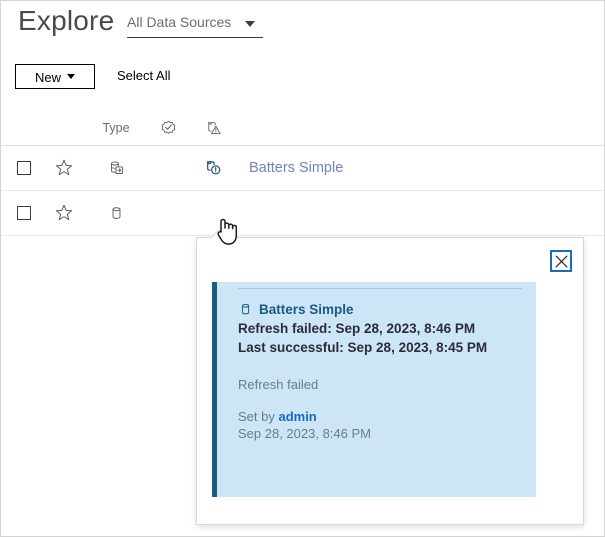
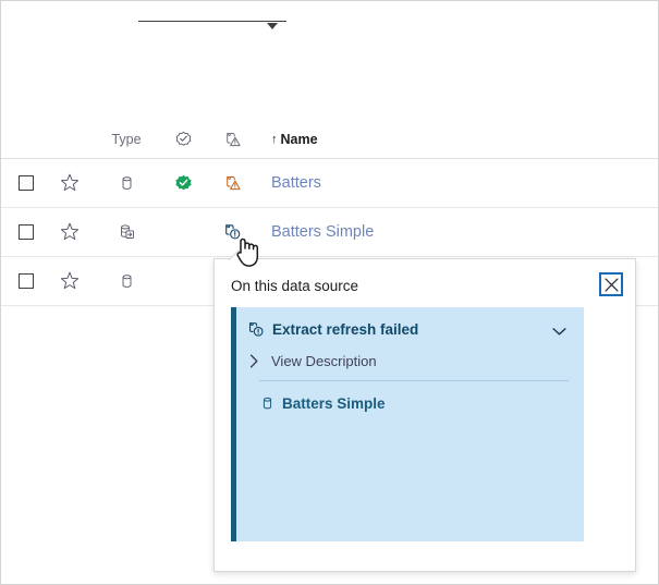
- Explore
- All Data Sources
- New
- Select All
  Type
+ ↑
+ Name
+ Batters
  Batters Simple
+ On this data source
+ Extract refresh failed
+ View Description
  Batters Simple
- Refresh failed: Sep 28, 2023, 8:46 PM
- Last successful: Sep 28, 2023, 8:45 PM
- Refresh failed
- Set by admin
- Sep 28, 2023, 8:46 PM
